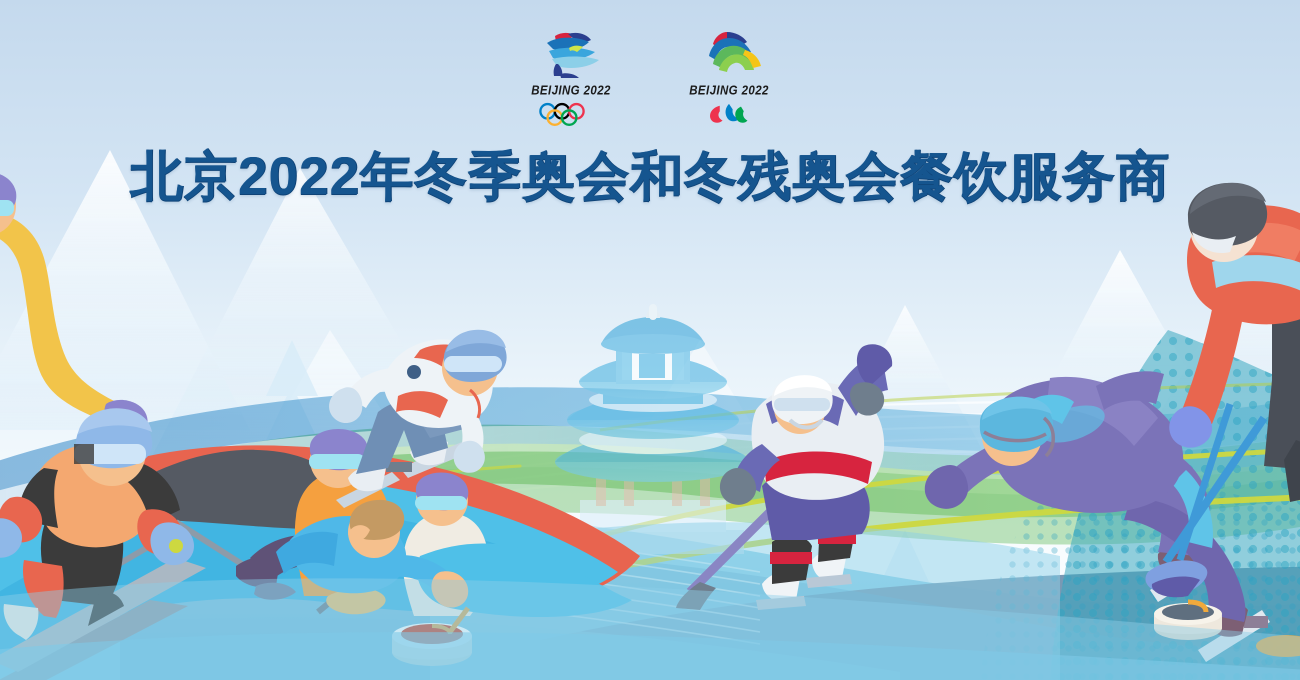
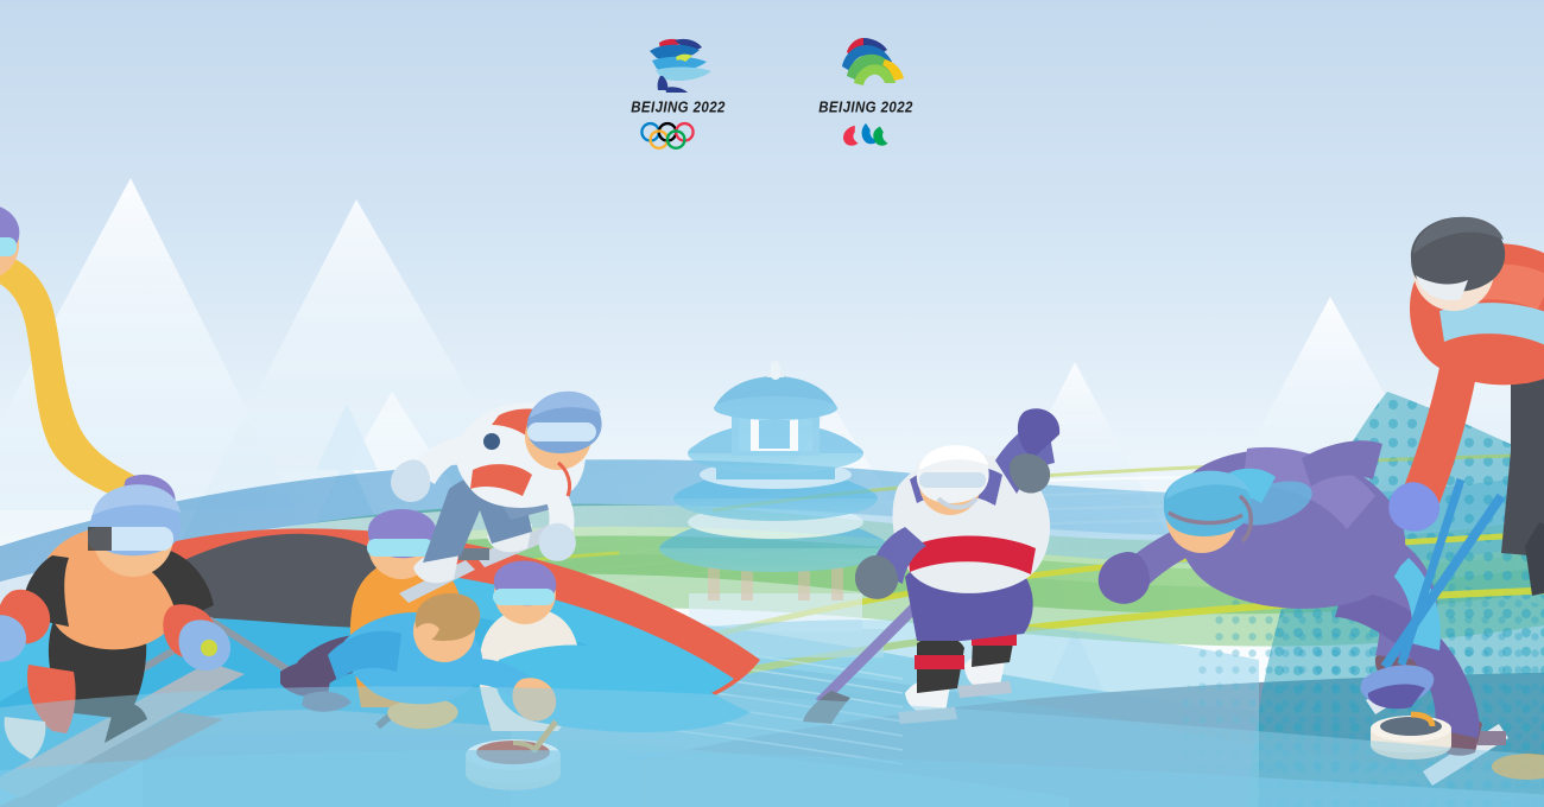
  BEIJING 2022
  BEIJING 2022
- 北京2022年冬季奥会和冬残奥会餐饮服务商
